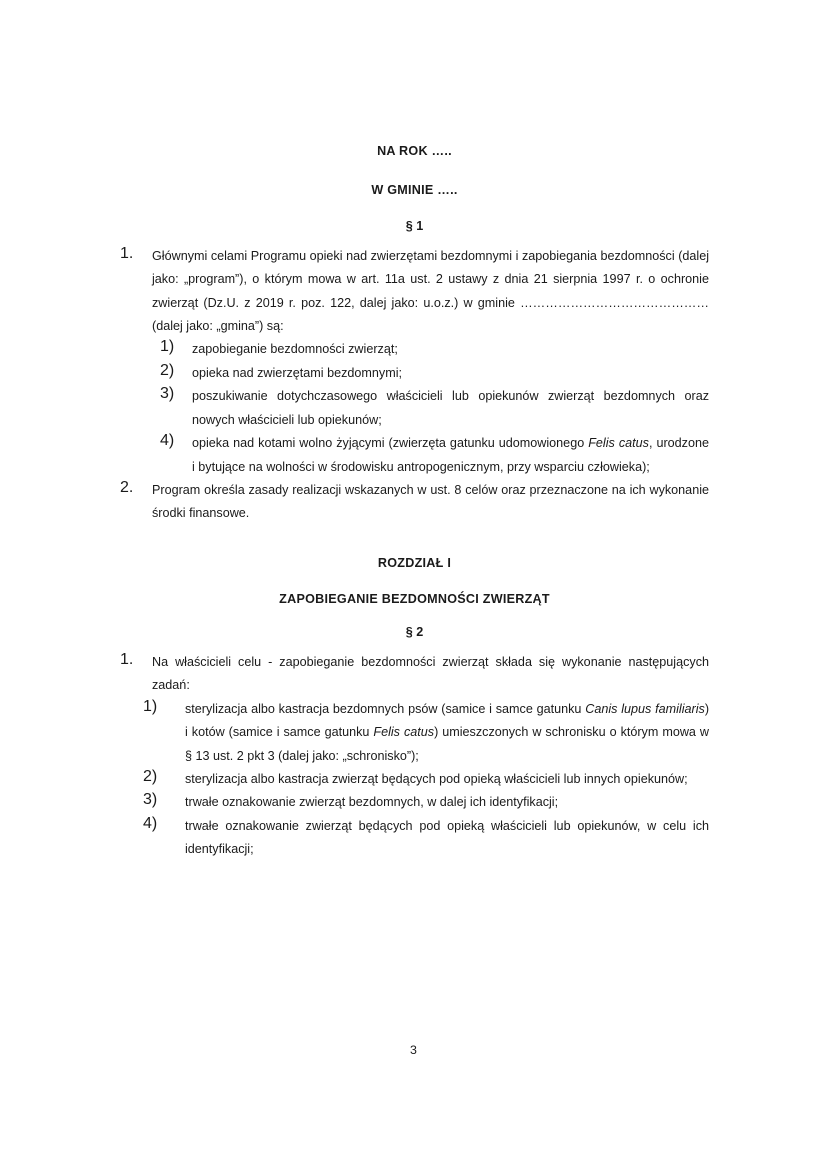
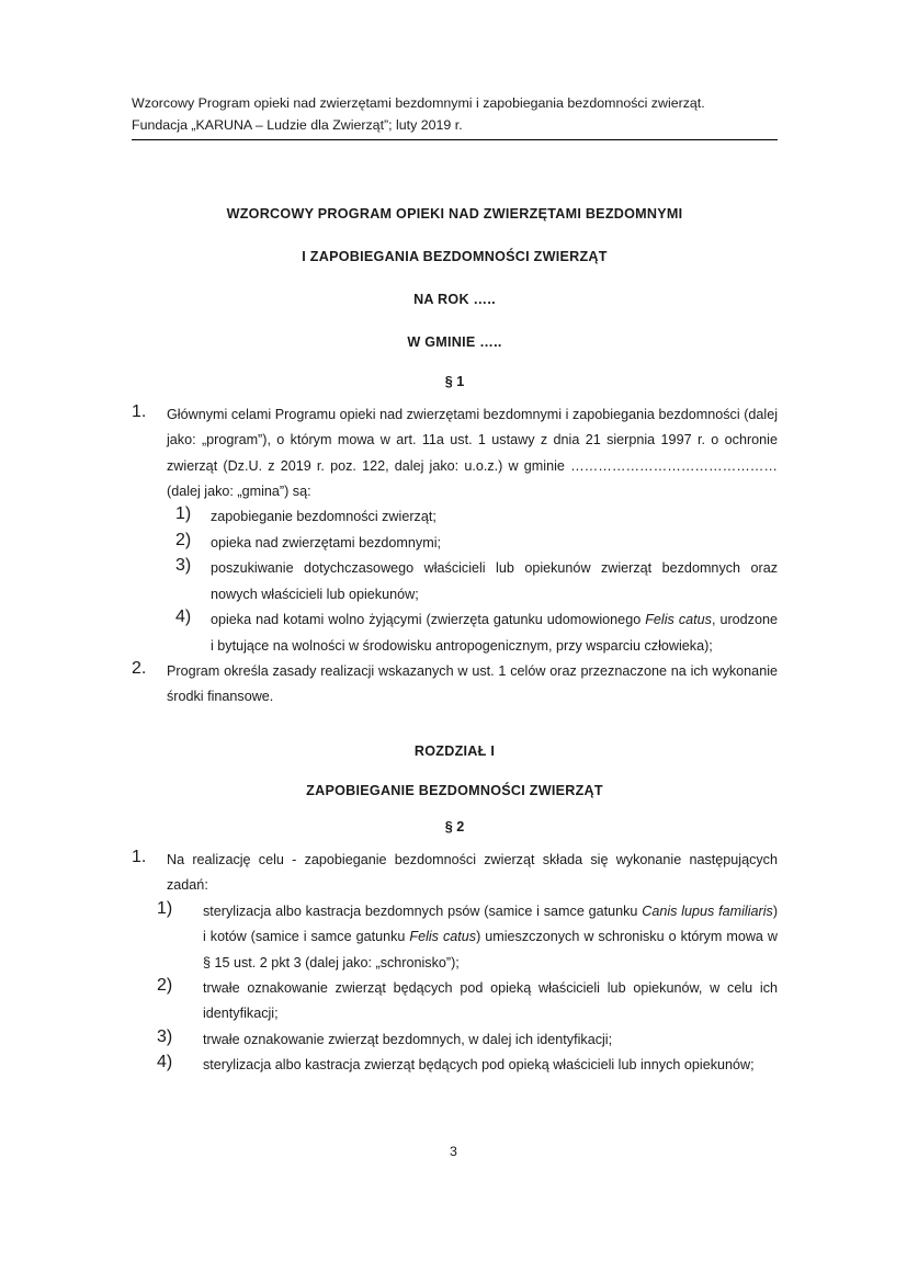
+ Wzorcowy Program opieki nad zwierzętami bezdomnymi i zapobiegania bezdomności zwierząt.
+ Fundacja „KARUNA – Ludzie dla Zwierząt”; luty 2019 r.
+ WZORCOWY PROGRAM OPIEKI NAD ZWIERZĘTAMI BEZDOMNYMI
+ I ZAPOBIEGANIA BEZDOMNOŚCI ZWIERZĄT
  NA ROK …..
  W GMINIE …..
  § 1
  1.
- Głównymi celami Programu opieki nad zwierzętami bezdomnymi i zapobiegania bezdomności (dalej jako: „program”), o którym mowa w art. 11a ust. 2 ustawy z dnia 21 sierpnia 1997 r. o ochronie zwierząt (Dz.U. z 2019 r. poz. 122, dalej jako: u.o.z.) w gminie ……………………………………… (dalej jako: „gmina”) są:
+ Głównymi celami Programu opieki nad zwierzętami bezdomnymi i zapobiegania bezdomności (dalej jako: „program”), o którym mowa w art. 11a ust. 1 ustawy z dnia 21 sierpnia 1997 r. o ochronie zwierząt (Dz.U. z 2019 r. poz. 122, dalej jako: u.o.z.) w gminie ……………………………………… (dalej jako: „gmina”) są:
  1)
  zapobieganie bezdomności zwierząt;
  2)
  opieka nad zwierzętami bezdomnymi;
  3)
  poszukiwanie dotychczasowego właścicieli lub opiekunów zwierząt bezdomnych oraz nowych właścicieli lub opiekunów;
  4)
  opieka nad kotami wolno żyjącymi (zwierzęta gatunku udomowionego Felis catus, urodzone i bytujące na wolności w środowisku antropogenicznym, przy wsparciu człowieka);
  2.
- Program określa zasady realizacji wskazanych w ust. 8 celów oraz przeznaczone na ich wykonanie środki finansowe.
+ Program określa zasady realizacji wskazanych w ust. 1 celów oraz przeznaczone na ich wykonanie środki finansowe.
  ROZDZIAŁ I
  ZAPOBIEGANIE BEZDOMNOŚCI ZWIERZĄT
  § 2
  1.
- Na właścicieli celu - zapobieganie bezdomności zwierząt składa się wykonanie następujących zadań:
+ Na realizację celu - zapobieganie bezdomności zwierząt składa się wykonanie następujących zadań:
  1)
- sterylizacja albo kastracja bezdomnych psów (samice i samce gatunku Canis lupus familiaris) i kotów (samice i samce gatunku Felis catus) umieszczonych w schronisku o którym mowa w § 13 ust. 2 pkt 3 (dalej jako: „schronisko”);
+ sterylizacja albo kastracja bezdomnych psów (samice i samce gatunku Canis lupus familiaris) i kotów (samice i samce gatunku Felis catus) umieszczonych w schronisku o którym mowa w § 15 ust. 2 pkt 3 (dalej jako: „schronisko”);
  2)
- sterylizacja albo kastracja zwierząt będących pod opieką właścicieli lub innych opiekunów;
+ trwałe oznakowanie zwierząt będących pod opieką właścicieli lub opiekunów, w celu ich identyfikacji;
  3)
  trwałe oznakowanie zwierząt bezdomnych, w dalej ich identyfikacji;
  4)
- trwałe oznakowanie zwierząt będących pod opieką właścicieli lub opiekunów, w celu ich identyfikacji;
+ sterylizacja albo kastracja zwierząt będących pod opieką właścicieli lub innych opiekunów;
  3
